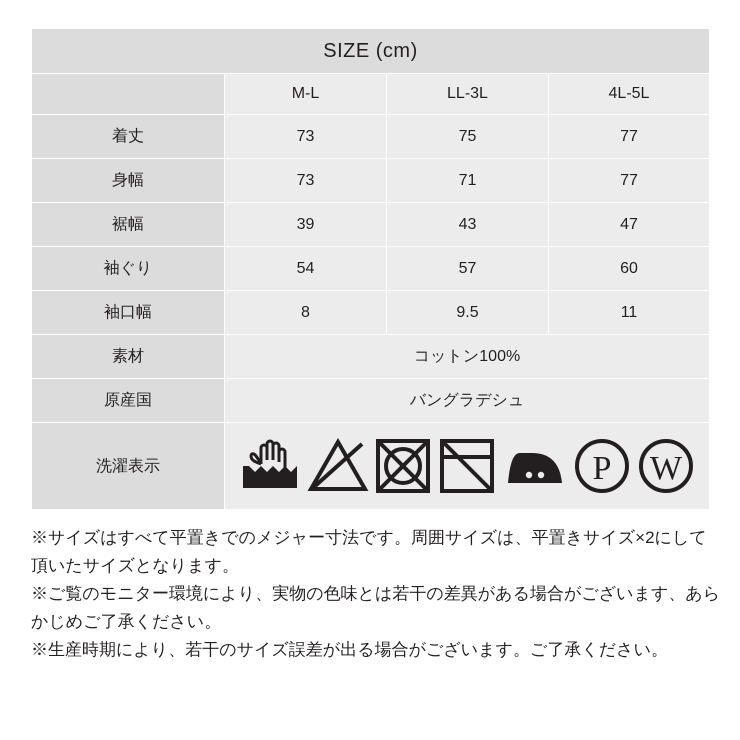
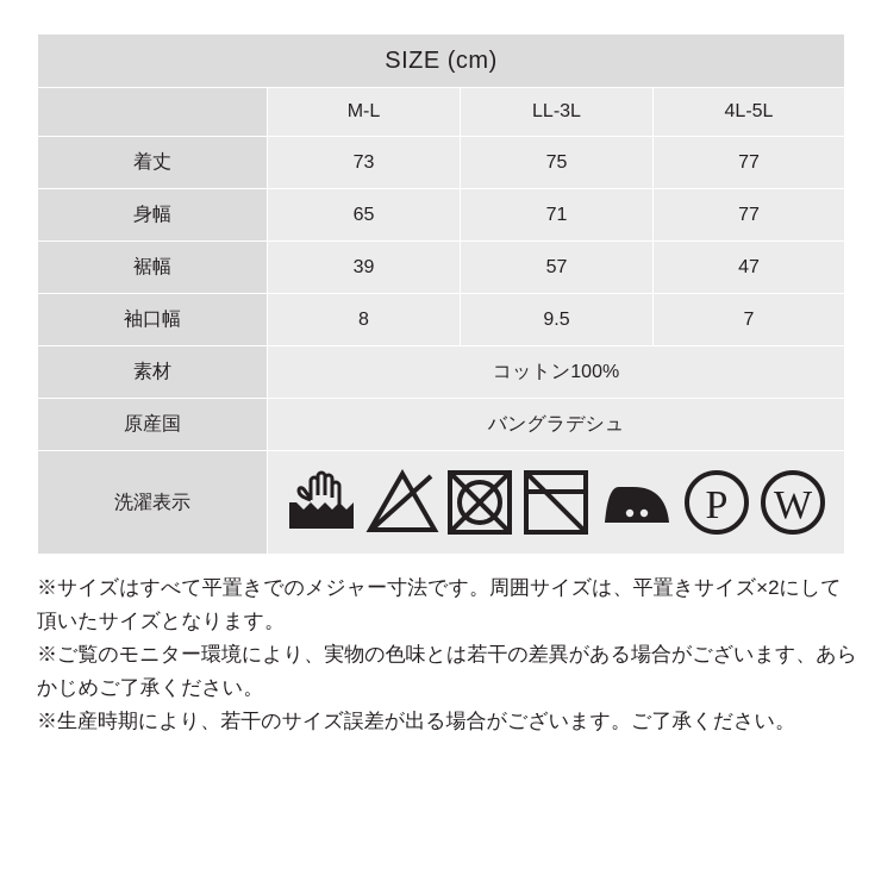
  SIZE (cm)
  	M-L	LL-3L	4L-5L
  着丈	73	75	77
- 身幅	73	71	77
+ 身幅	65	71	77
- 裾幅	39	43	47
+ 裾幅	39	57	47
- 袖ぐり	54	57	60
- 袖口幅	8	9.5	11
+ 袖口幅	8	9.5	7
  素材	コットン100%
  原産国	バングラデシュ
  洗濯表示	P W
  ※サイズはすべて平置きでのメジャー寸法です。周囲サイズは、平置きサイズ×2にして頂いたサイズとなります。
  ※ご覧のモニター環境により、実物の色味とは若干の差異がある場合がございます、あらかじめご了承ください。
  ※生産時期により、若干のサイズ誤差が出る場合がございます。ご了承ください。
